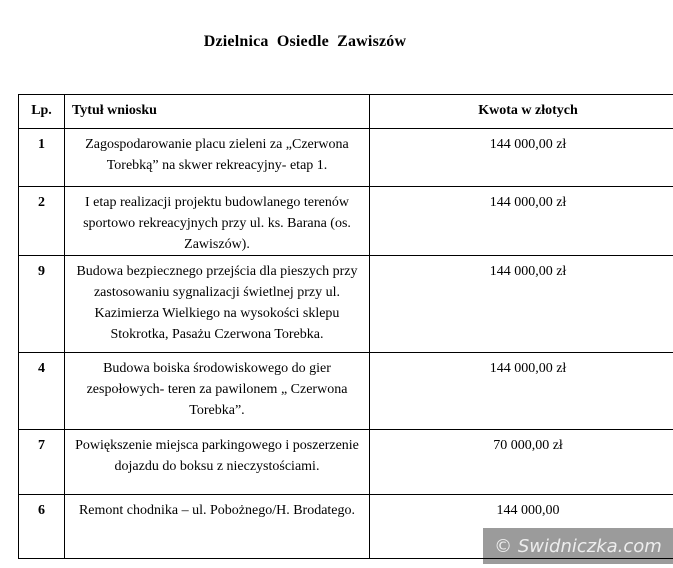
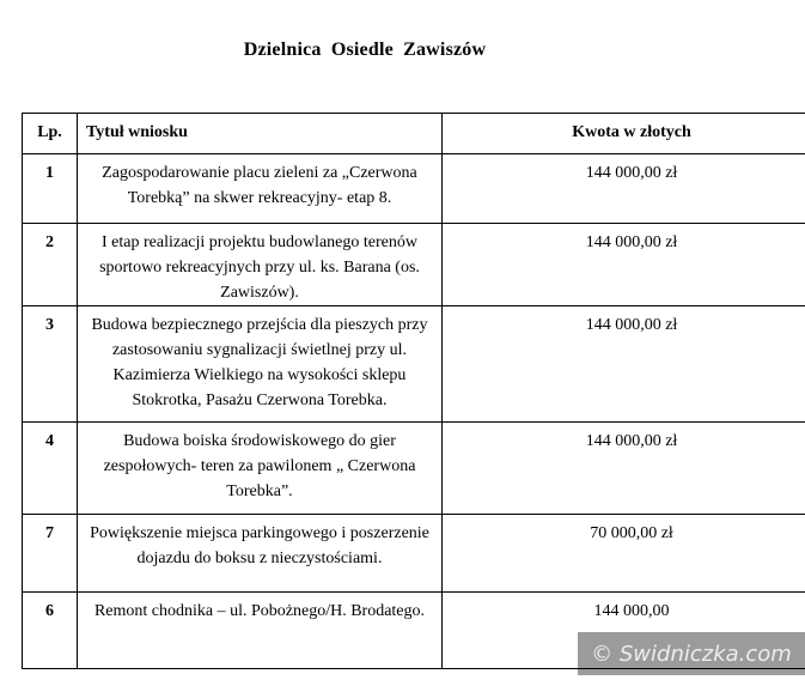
  Dzielnica Osiedle Zawiszów
  © Swidniczka.com
  Lp.	Tytuł wniosku	Kwota w złotych
- 1	Zagospodarowanie placu zieleni za „Czerwona Torebką” na skwer rekreacyjny- etap 1.	144 000,00 zł
+ 1	Zagospodarowanie placu zieleni za „Czerwona Torebką” na skwer rekreacyjny- etap 8.	144 000,00 zł
  2	I etap realizacji projektu budowlanego terenów sportowo rekreacyjnych przy ul. ks. Barana (os. Zawiszów).	144 000,00 zł
- 9	Budowa bezpiecznego przejścia dla pieszych przy zastosowaniu sygnalizacji świetlnej przy ul. Kazimierza Wielkiego na wysokości sklepu Stokrotka, Pasażu Czerwona Torebka.	144 000,00 zł
+ 3	Budowa bezpiecznego przejścia dla pieszych przy zastosowaniu sygnalizacji świetlnej przy ul. Kazimierza Wielkiego na wysokości sklepu Stokrotka, Pasażu Czerwona Torebka.	144 000,00 zł
  4	Budowa boiska środowiskowego do gier zespołowych- teren za pawilonem „ Czerwona Torebka”.	144 000,00 zł
  7	Powiększenie miejsca parkingowego i poszerzenie dojazdu do boksu z nieczystościami.	70 000,00 zł
  6	Remont chodnika – ul. Pobożnego/H. Brodatego.	144 000,00
